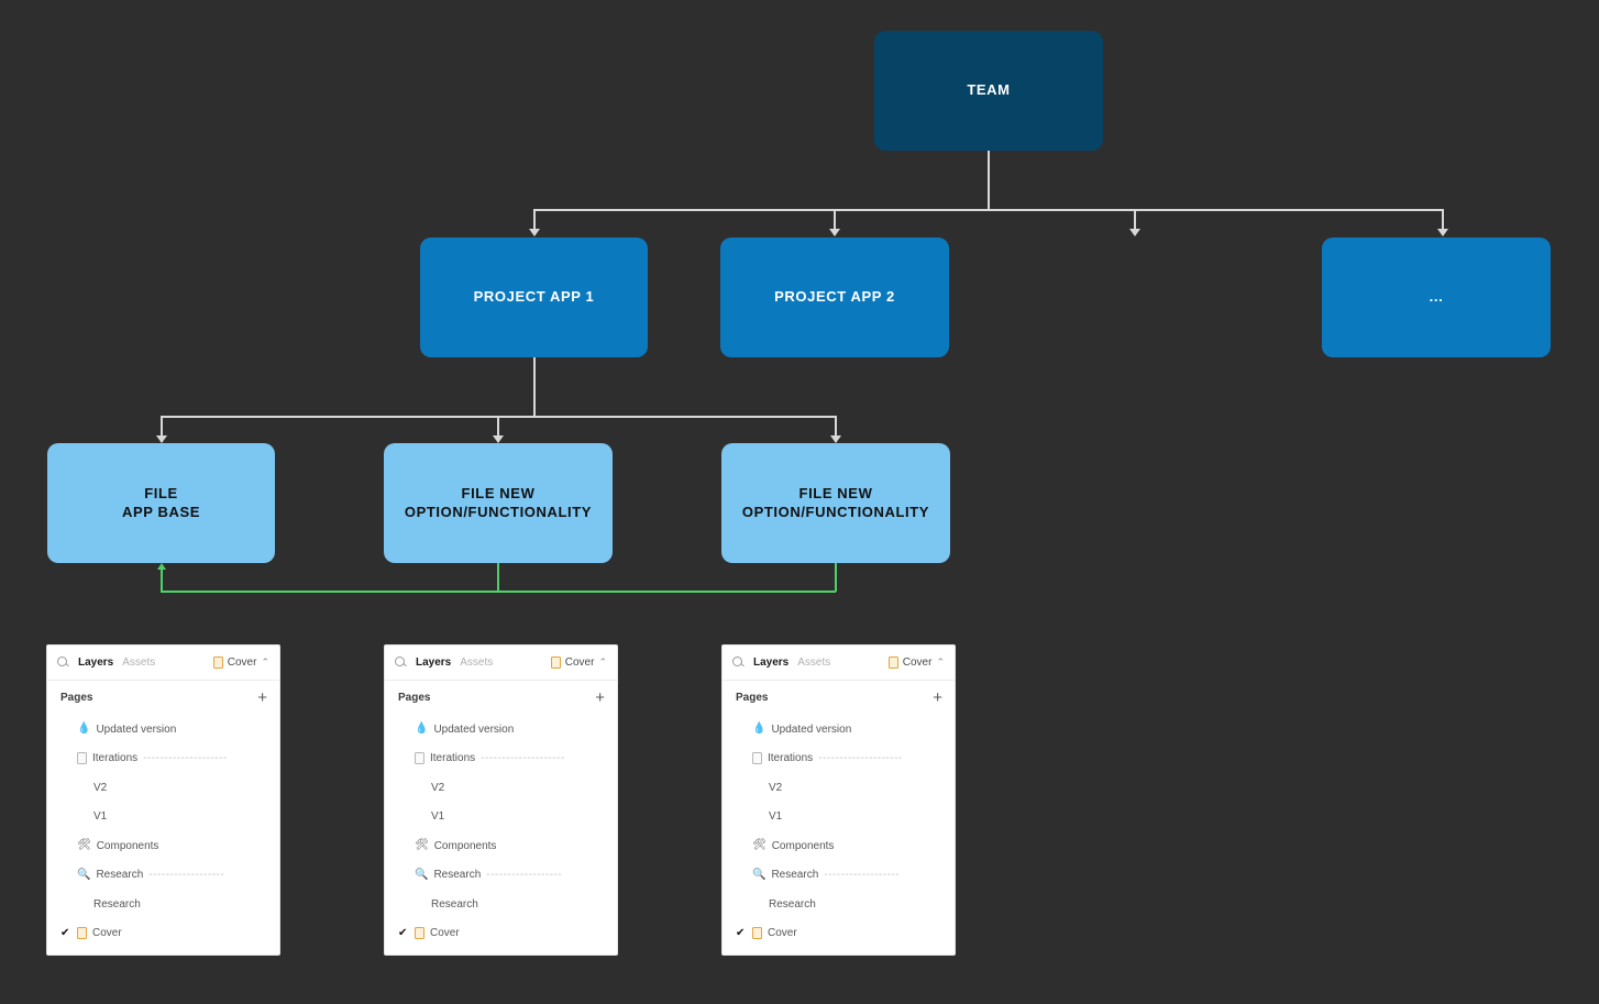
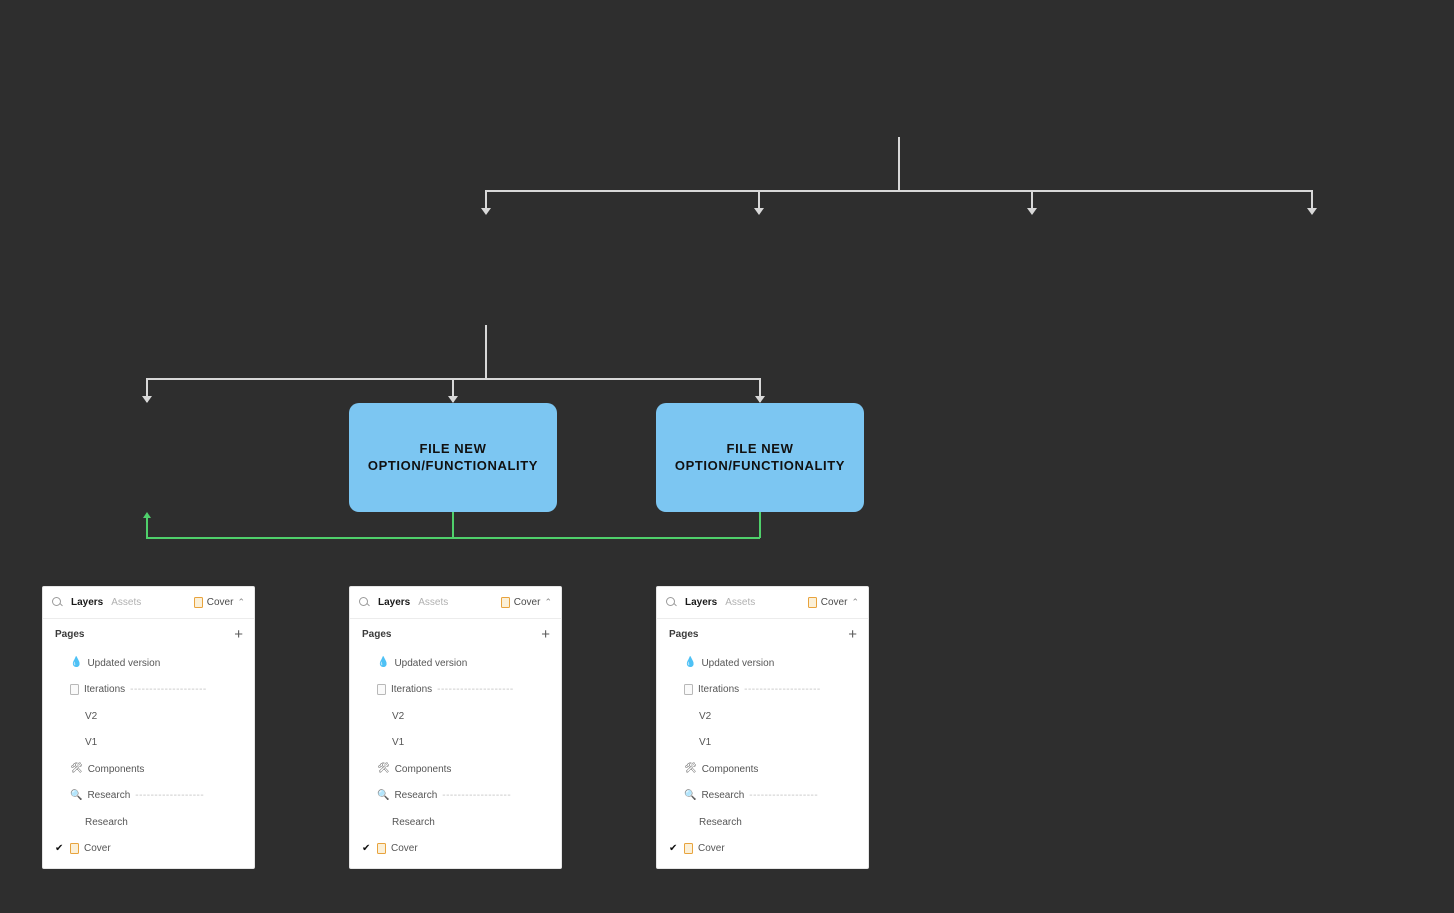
- TEAM
- PROJECT APP 1
- PROJECT APP 2
- ...
- FILE
- APP BASE
  FILE NEW
  OPTION/FUNCTIONALITY
  FILE NEW
  OPTION/FUNCTIONALITY
  Layers
  Assets
  Cover
  ⌃
  Pages
  +
  💧
  Updated version
  Iterations
  --------------------
  V2
  V1
  🛠
  Components
  🔍
  Research
  ------------------
  Research
  ✔
  Cover
  Layers
  Assets
  Cover
  ⌃
  Pages
  +
  💧
  Updated version
  Iterations
  --------------------
  V2
  V1
  🛠
  Components
  🔍
  Research
  ------------------
  Research
  ✔
  Cover
  Layers
  Assets
  Cover
  ⌃
  Pages
  +
  💧
  Updated version
  Iterations
  --------------------
  V2
  V1
  🛠
  Components
  🔍
  Research
  ------------------
  Research
  ✔
  Cover
